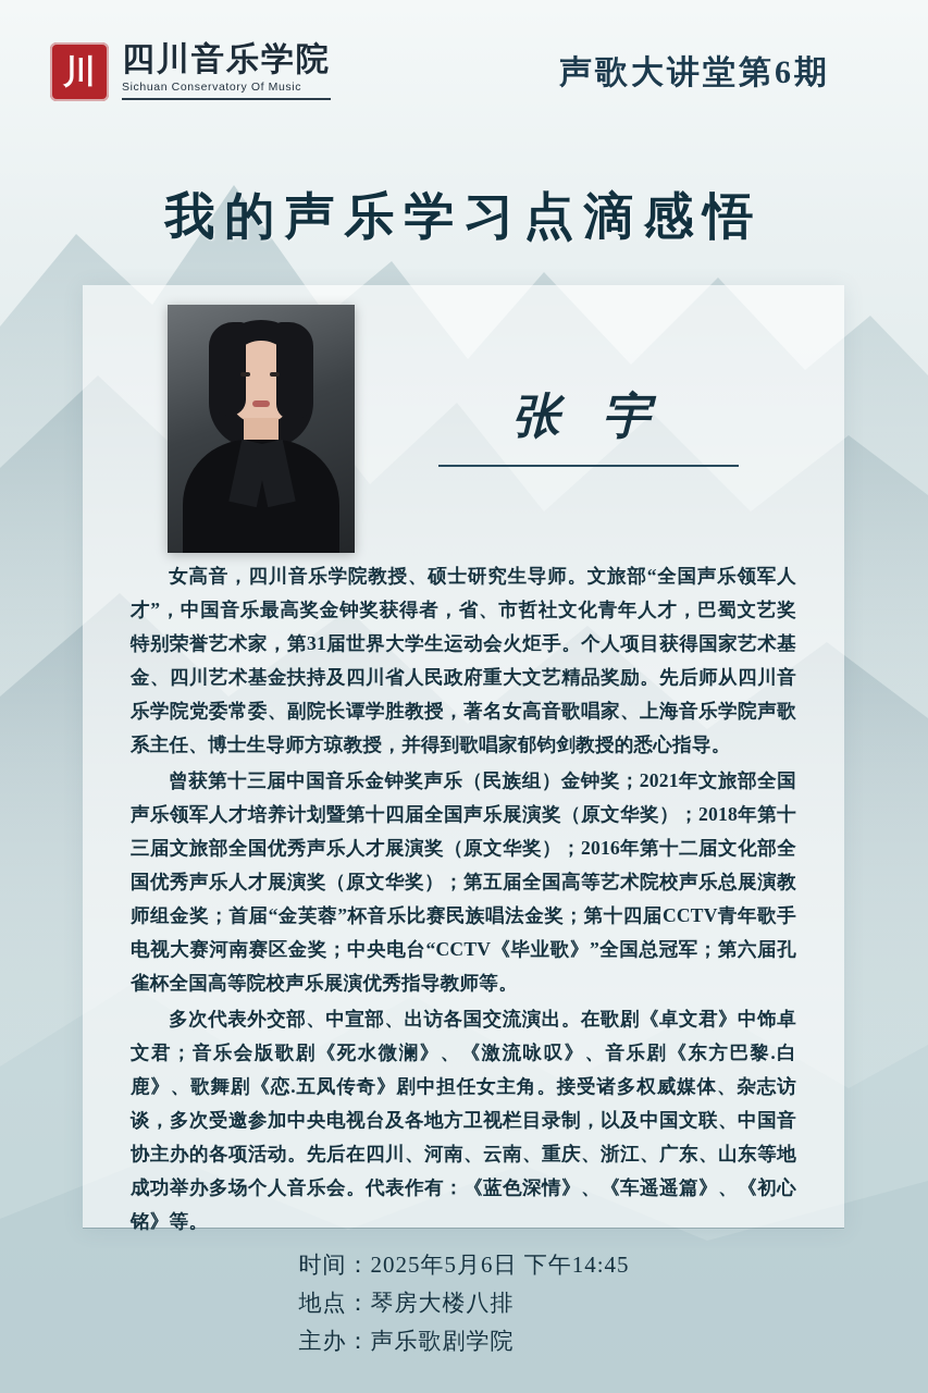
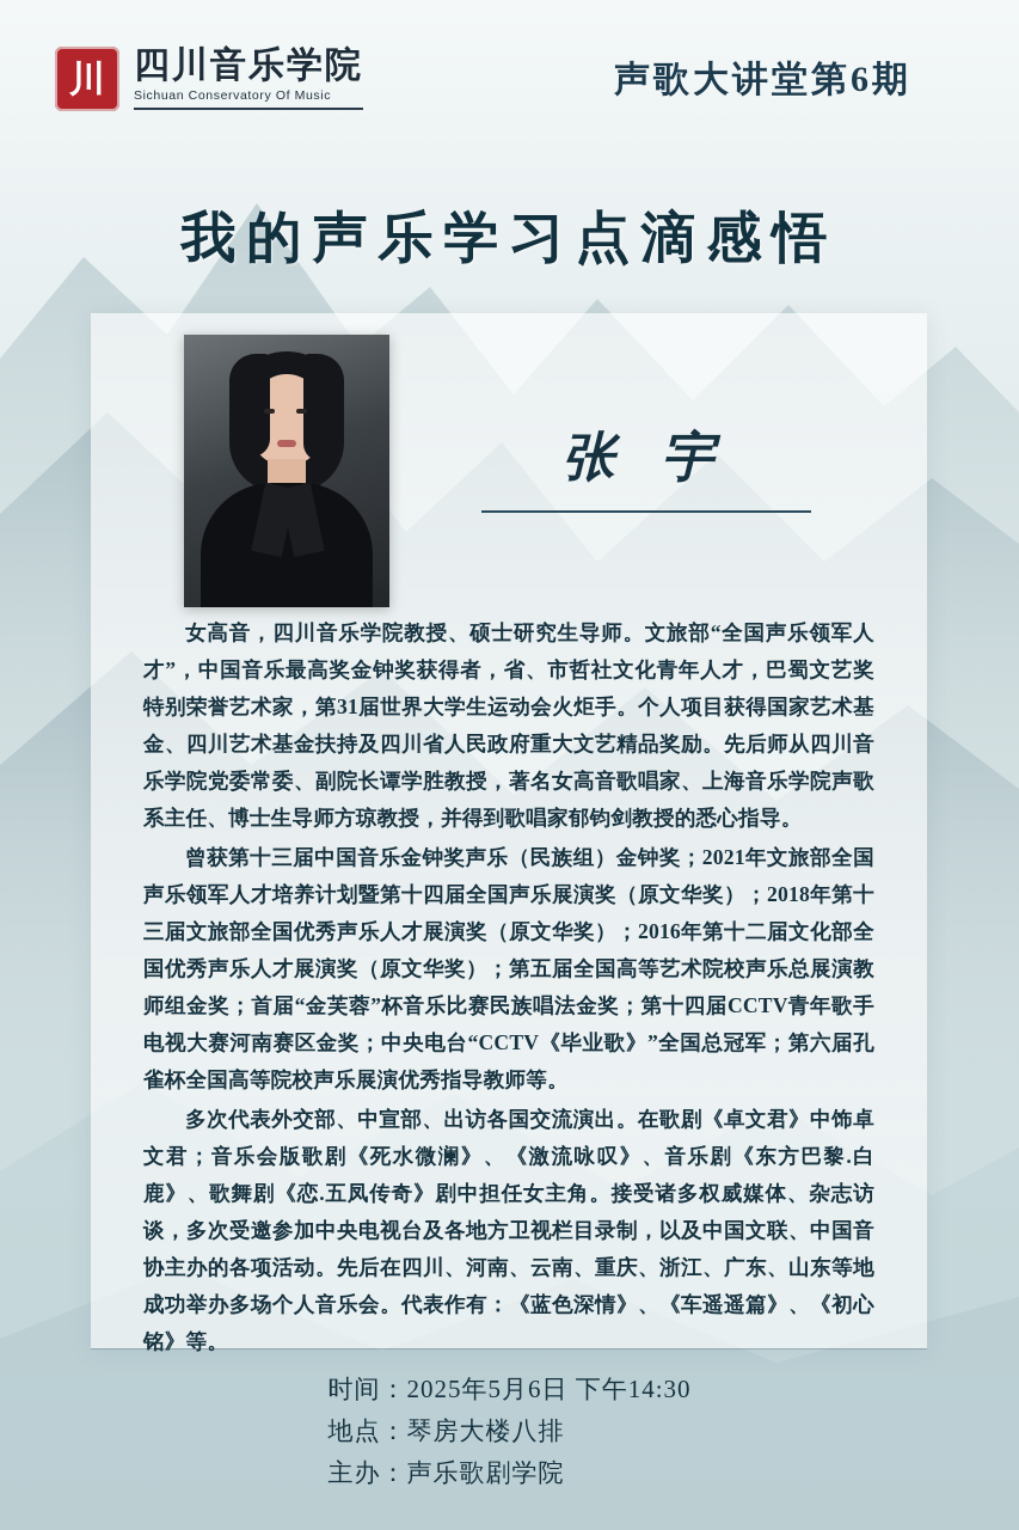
  川
  四川音乐学院
  Sichuan Conservatory Of Music
  声歌大讲堂第6期
  我的声乐学习点滴感悟
  张 宇
  女高音，四川音乐学院教授、硕士研究生导师。文旅部“全国声乐领军人才”，中国音乐最高奖金钟奖获得者，省、市哲社文化青年人才，巴蜀文艺奖特别荣誉艺术家，第31届世界大学生运动会火炬手。个人项目获得国家艺术基金、四川艺术基金扶持及四川省人民政府重大文艺精品奖励。先后师从四川音乐学院党委常委、副院长谭学胜教授，著名女高音歌唱家、上海音乐学院声歌系主任、博士生导师方琼教授，并得到歌唱家郁钧剑教授的悉心指导。
  曾获第十三届中国音乐金钟奖声乐（民族组）金钟奖；2021年文旅部全国声乐领军人才培养计划暨第十四届全国声乐展演奖（原文华奖）；2018年第十三届文旅部全国优秀声乐人才展演奖（原文华奖）；2016年第十二届文化部全国优秀声乐人才展演奖（原文华奖）；第五届全国高等艺术院校声乐总展演教师组金奖；首届“金芙蓉”杯音乐比赛民族唱法金奖；第十四届CCTV青年歌手电视大赛河南赛区金奖；中央电台“CCTV《毕业歌》”全国总冠军；第六届孔雀杯全国高等院校声乐展演优秀指导教师等。
  多次代表外交部、中宣部、出访各国交流演出。在歌剧《卓文君》中饰卓文君；音乐会版歌剧《死水微澜》、《激流咏叹》、音乐剧《东方巴黎.白鹿》、歌舞剧《恋.五凤传奇》剧中担任女主角。接受诸多权威媒体、杂志访谈，多次受邀参加中央电视台及各地方卫视栏目录制，以及中国文联、中国音协主办的各项活动。先后在四川、河南、云南、重庆、浙江、广东、山东等地成功举办多场个人音乐会。代表作有：《蓝色深情》、《车遥遥篇》、《初心铭》等。
- 时间：2025年5月6日 下午14:45
+ 时间：2025年5月6日 下午14:30
  地点：琴房大楼八排
  主办：声乐歌剧学院
